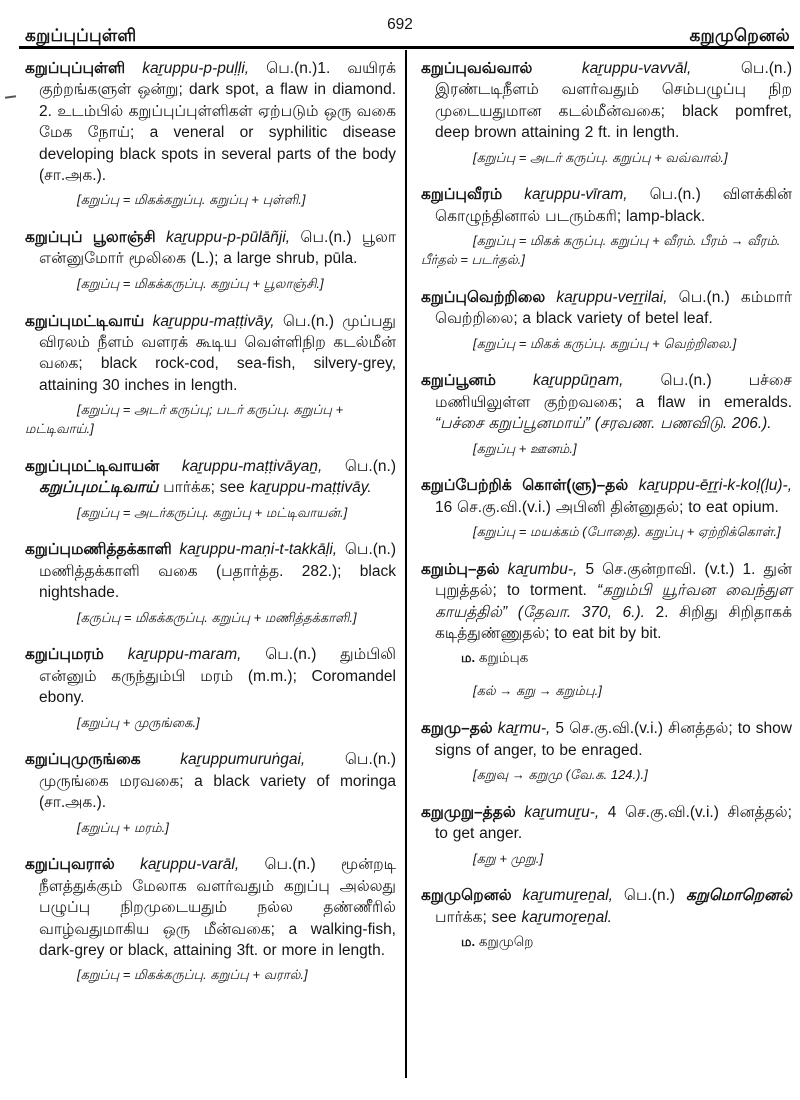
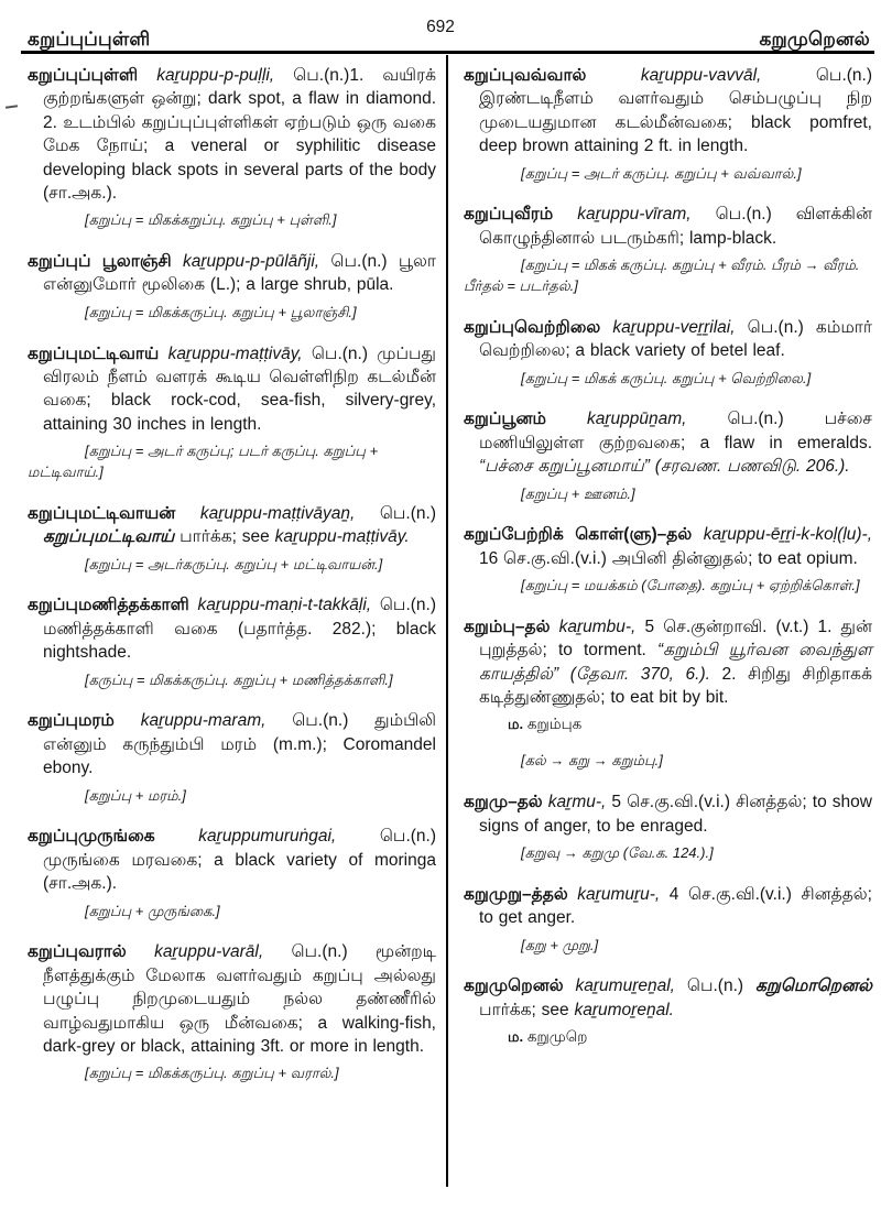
  கறுப்புப்புள்ளி
  692
  கறுமுறெனல்
  கறுப்புப்புள்ளி kaṟuppu-p-puḷḷi, பெ.(n.)1. வயிரக் குற்றங்களுள் ஒன்று; dark spot, a flaw in diamond. 2. உடம்பில் கறுப்புப்புள்ளிகள் ஏற்படும் ஒரு வகை மேக நோய்; a veneral or syphilitic disease developing black spots in several parts of the body (சா.அக.).
  [கறுப்பு = மிகக்கறுப்பு. கறுப்பு + புள்ளி.]
  கறுப்புப் பூலாஞ்சி kaṟuppu-p-pūlāñji, பெ.(n.) பூலா என்னுமோர் மூலிகை (L.); a large shrub, pūla.
  [கறுப்பு = மிகக்கருப்பு. கறுப்பு + பூலாஞ்சி.]
  கறுப்புமட்டிவாய் kaṟuppu-maṭṭivāy, பெ.(n.) முப்பது விரலம் நீளம் வளரக் கூடிய வெள்ளிநிற கடல்மீன் வகை; black rock-cod, sea-fish, silvery-grey, attaining 30 inches in length.
  [கறுப்பு = அடர் கருப்பு; படர் கருப்பு. கறுப்பு + மட்டிவாய்.]
  கறுப்புமட்டிவாயன் kaṟuppu-maṭṭivāyaṉ, பெ.(n.) கறுப்புமட்டிவாய் பார்க்க; see kaṟuppu-maṭṭivāy.
  [கறுப்பு = அடர்கருப்பு. கறுப்பு + மட்டிவாயன்.]
  கறுப்புமணித்தக்காளி kaṟuppu-maṇi-t-takkāḷi, பெ.(n.) மணித்தக்காளி வகை (பதார்த்த. 282.); black nightshade.
  [கருப்பு = மிகக்கருப்பு. கறுப்பு + மணித்தக்காளி.]
  கறுப்புமரம் kaṟuppu-maram, பெ.(n.) தும்பிலி என்னும் கருந்தும்பி மரம் (m.m.); Coromandel ebony.
- [கறுப்பு + முருங்கை.]
+ [கறுப்பு + மரம்.]
  கறுப்புமுருங்கை kaṟuppumuruṅgai, பெ.(n.) முருங்கை மரவகை; a black variety of moringa (சா.அக.).
- [கறுப்பு + மரம்.]
+ [கறுப்பு + முருங்கை.]
  கறுப்புவரால் kaṟuppu-varāl, பெ.(n.) மூன்றடி நீளத்துக்கும் மேலாக வளர்வதும் கறுப்பு அல்லது பழுப்பு நிறமுடையதும் நல்ல தண்ணீரில் வாழ்வதுமாகிய ஒரு மீன்வகை; a walking-fish, dark-grey or black, attaining 3ft. or more in length.
  [கறுப்பு = மிகக்கருப்பு. கறுப்பு + வரால்.]
  கறுப்புவவ்வால் kaṟuppu-vavvāl, பெ.(n.) இரண்டடிநீளம் வளர்வதும் செம்பழுப்பு நிற முடையதுமான கடல்மீன்வகை; black pomfret, deep brown attaining 2 ft. in length.
  [கறுப்பு = அடர் கருப்பு. கறுப்பு + வவ்வால்.]
  கறுப்புவீரம் kaṟuppu-vīram, பெ.(n.) விளக்கின் கொழுந்தினால் படரும்கரி; lamp-black.
  [கறுப்பு = மிகக் கருப்பு. கறுப்பு + வீரம். பீரம் → வீரம். பீர்தல் = படர்தல்.]
  கறுப்புவெற்றிலை kaṟuppu-veṟṟilai, பெ.(n.) கம்மார் வெற்றிலை; a black variety of betel leaf.
  [கறுப்பு = மிகக் கருப்பு. கறுப்பு + வெற்றிலை.]
  கறுப்பூனம் kaṟuppūṉam, பெ.(n.) பச்சை மணியிலுள்ள குற்றவகை; a flaw in emeralds. “பச்சை கறுப்பூனமாய்” (சரவண. பணவிடு. 206.).
  [கறுப்பு + ஊனம்.]
  கறுப்பேற்றிக் கொள்(ளு)–தல் kaṟuppu-ēṟṟi-k-koḷ(ḷu)-, 16 செ.கு.வி.(v.i.) அபினி தின்னுதல்; to eat opium.
  [கறுப்பு = மயக்கம் (போதை). கறுப்பு + ஏற்றிக்கொள்.]
  கறும்பு–தல் kaṟumbu-, 5 செ.குன்றாவி. (v.t.) 1. துன் புறுத்தல்; to torment. “கறும்பி யூர்வன வைந்துள காயத்தில்” (தேவா. 370, 6.). 2. சிறிது சிறிதாகக் கடித்துண்ணுதல்; to eat bit by bit.
  ம. கறும்புக
  [கல் → கறு → கறும்பு.]
  கறுமு–தல் kaṟmu-, 5 செ.கு.வி.(v.i.) சினத்தல்; to show signs of anger, to be enraged.
  [கறுவு → கறுமு (வே.க. 124.).]
  கறுமுறு–த்தல் kaṟumuṟu-, 4 செ.கு.வி.(v.i.) சினத்தல்; to get anger.
  [கறு + முறு.]
  கறுமுறெனல் kaṟumuṟeṉal, பெ.(n.) கறுமொறெனல் பார்க்க; see kaṟumoṟeṉal.
  ம. கறுமுறெ
